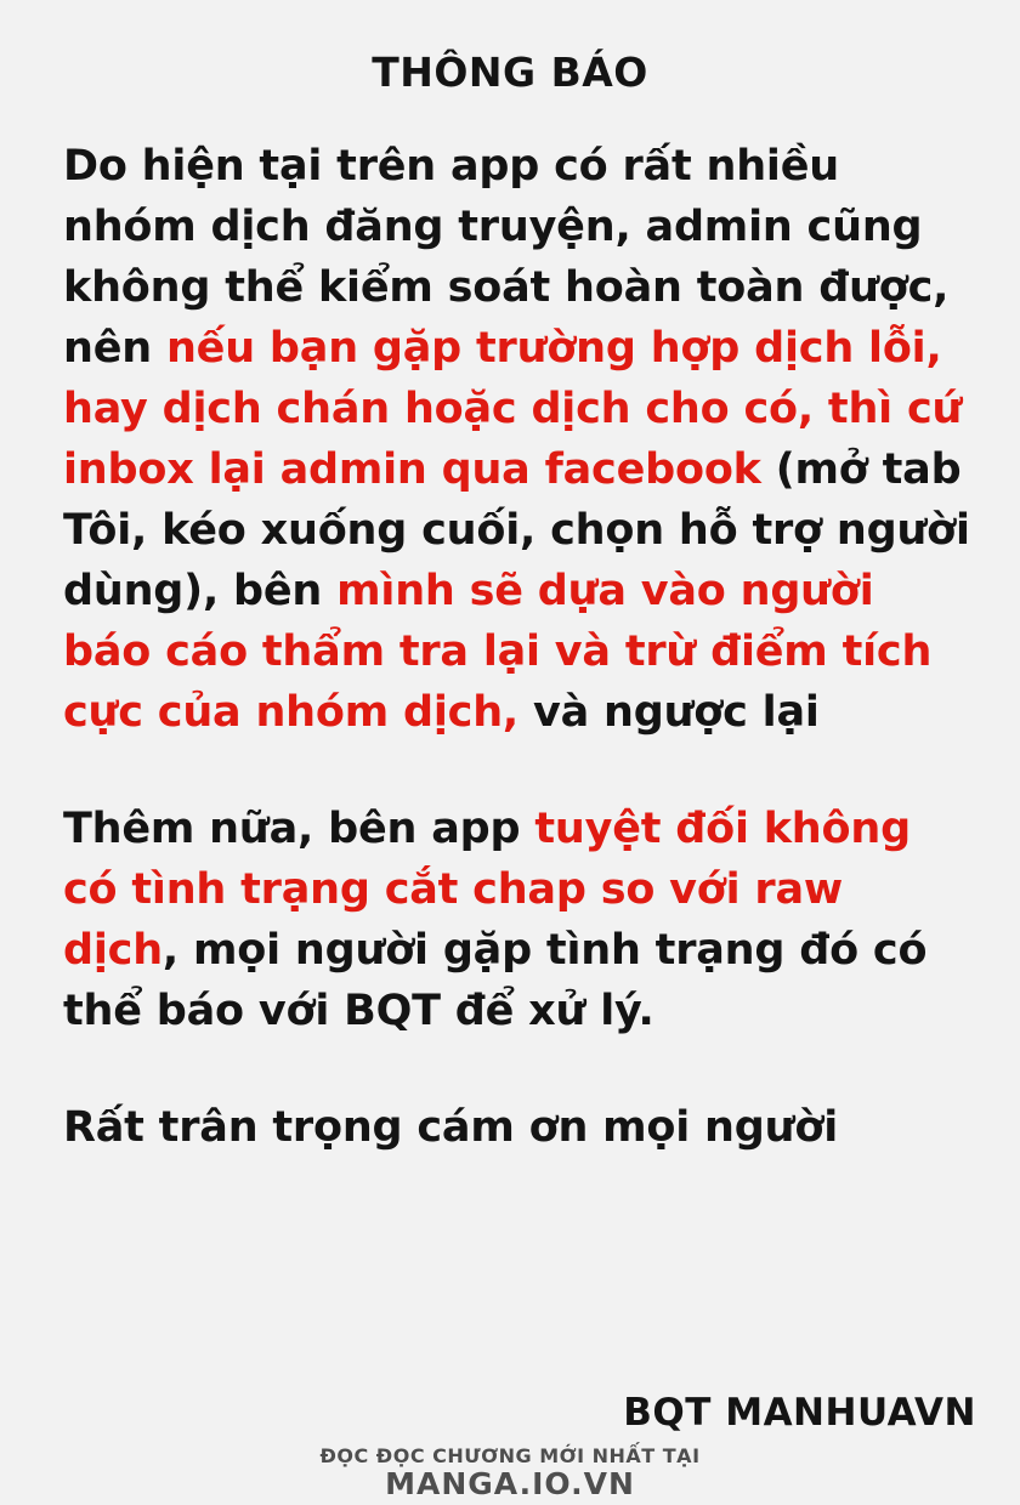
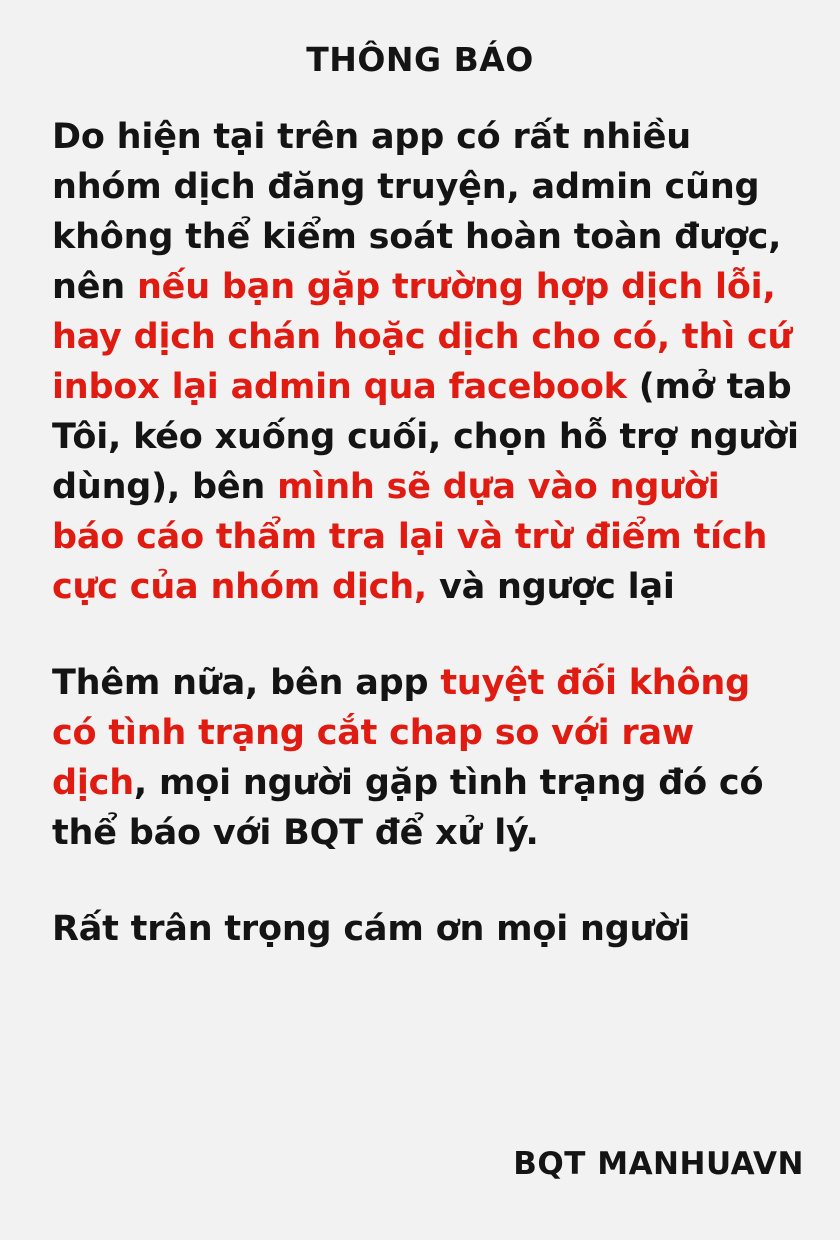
  THÔNG BÁO
  Do hiện tại trên app có rất nhiều nhóm dịch đăng truyện, admin cũng không thể kiểm soát hoàn toàn được, nên nếu bạn gặp trường hợp dịch lỗi, hay dịch chán hoặc dịch cho có, thì cứ inbox lại admin qua facebook (mở tab Tôi, kéo xuống cuối, chọn hỗ trợ người dùng), bên mình sẽ dựa vào người báo cáo thẩm tra lại và trừ điểm tích cực của nhóm dịch, và ngược lại
  Thêm nữa, bên app tuyệt đối không có tình trạng cắt chap so với raw dịch, mọi người gặp tình trạng đó có thể báo với BQT để xử lý.
  Rất trân trọng cám ơn mọi người
  BQT MANHUAVN
- ĐỌC ĐỌC CHƯƠNG MỚI NHẤT TẠI
- MANGA.IO.VN
